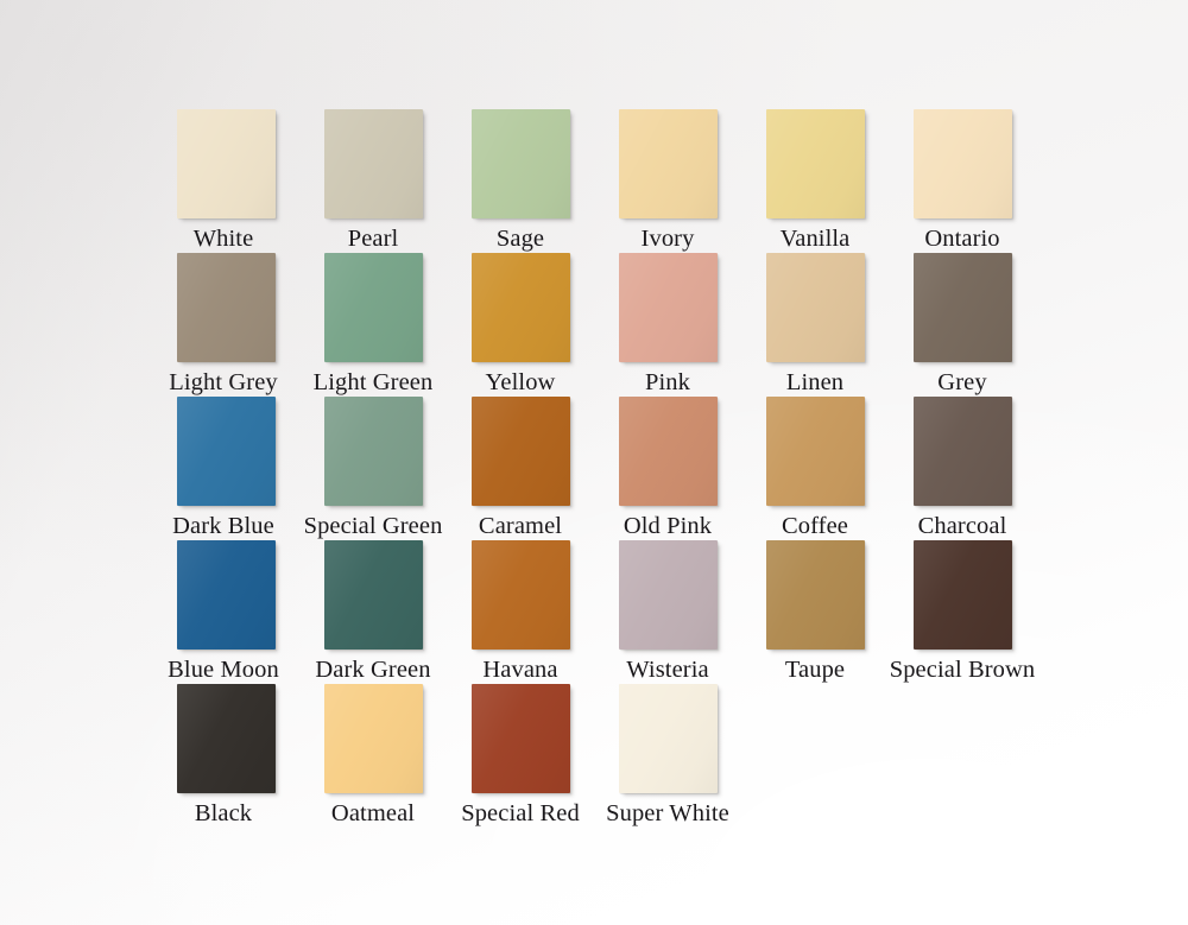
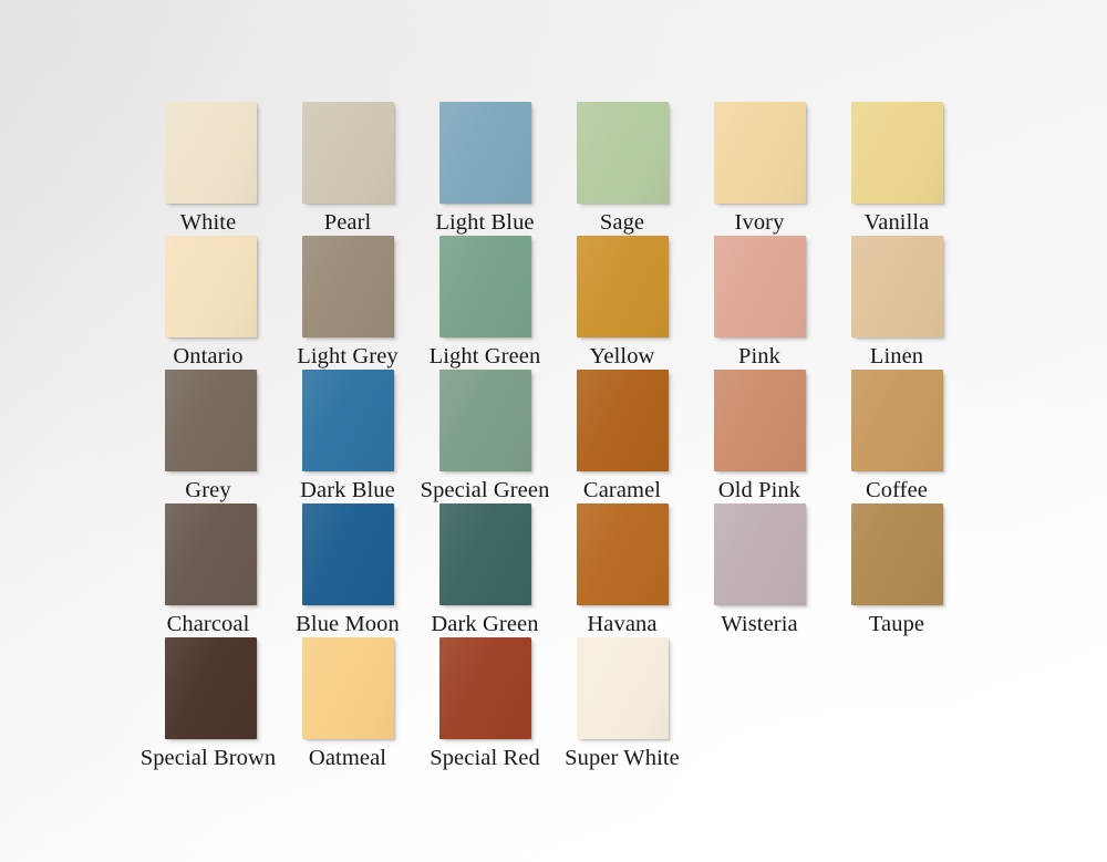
  White
  Pearl
+ Light Blue
  Sage
  Ivory
  Vanilla
  Ontario
  Light Grey
  Light Green
  Yellow
  Pink
  Linen
  Grey
  Dark Blue
  Special Green
  Caramel
  Old Pink
  Coffee
  Charcoal
  Blue Moon
  Dark Green
  Havana
  Wisteria
  Taupe
  Special Brown
- Black
  Oatmeal
  Special Red
  Super White
